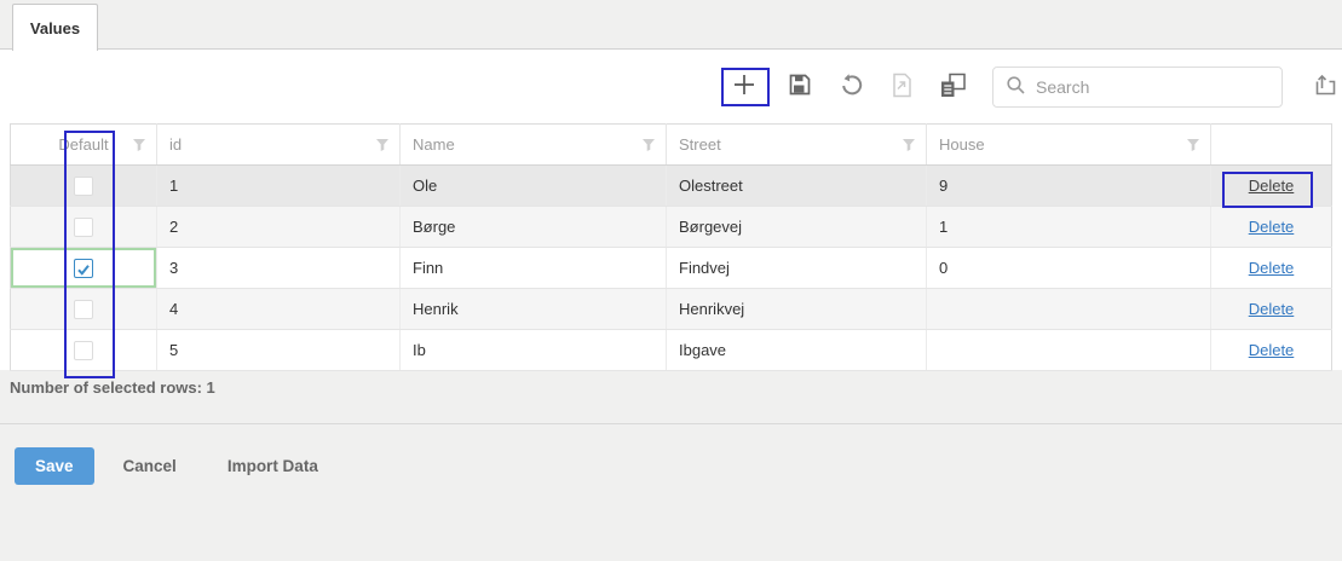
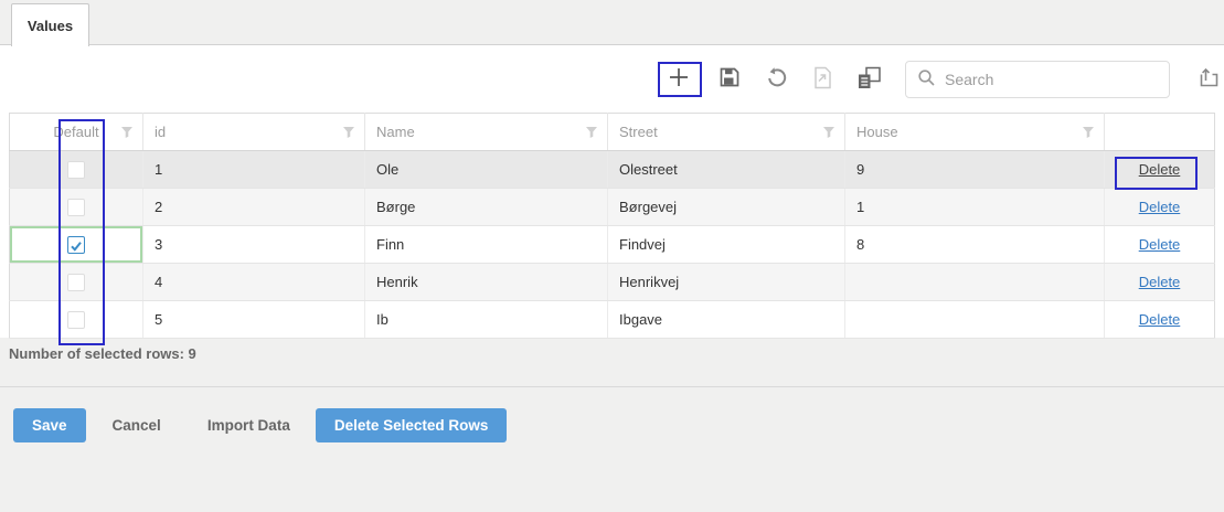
  Values
  Search
  Default	id	Name	Street	House
  	1	Ole	Olestreet	9	Delete
  	2	Børge	Børgevej	1	Delete
- 	3	Finn	Findvej	0	Delete
+ 	3	Finn	Findvej	8	Delete
  	4	Henrik	Henrikvej		Delete
  	5	Ib	Ibgave		Delete
- Number of selected rows: 1
+ Number of selected rows: 9
  Save
  Cancel
  Import Data
+ Delete Selected Rows
